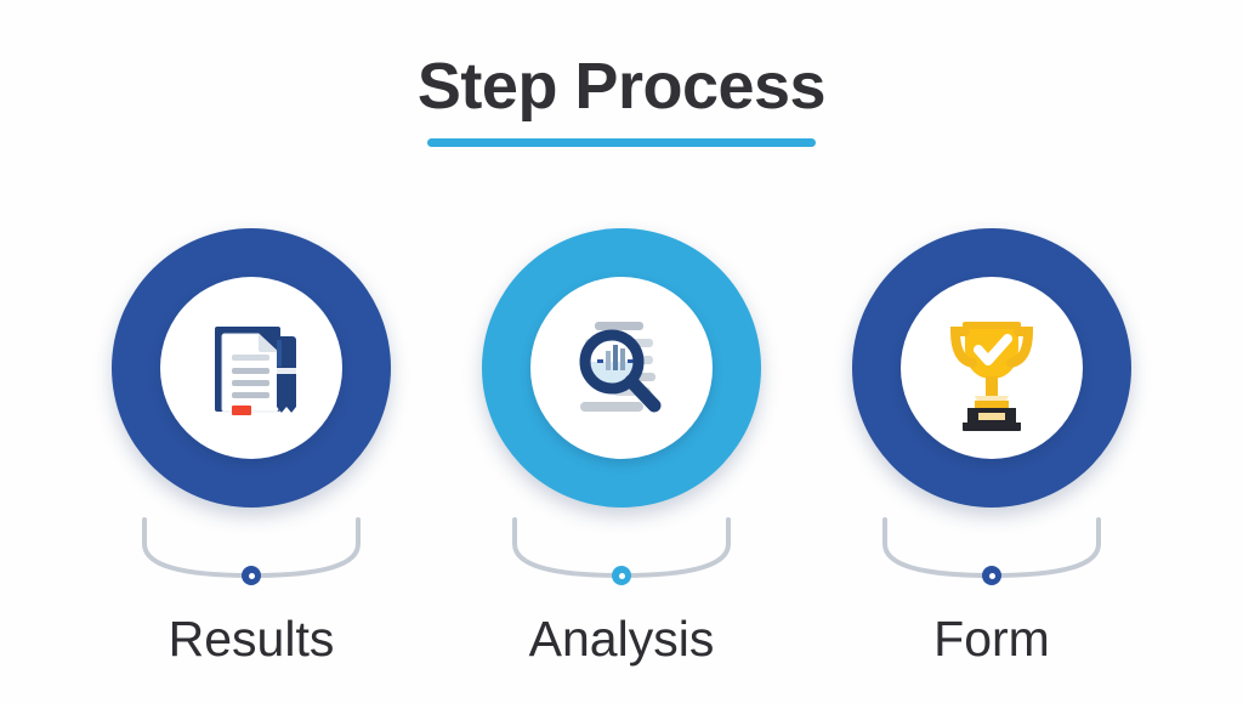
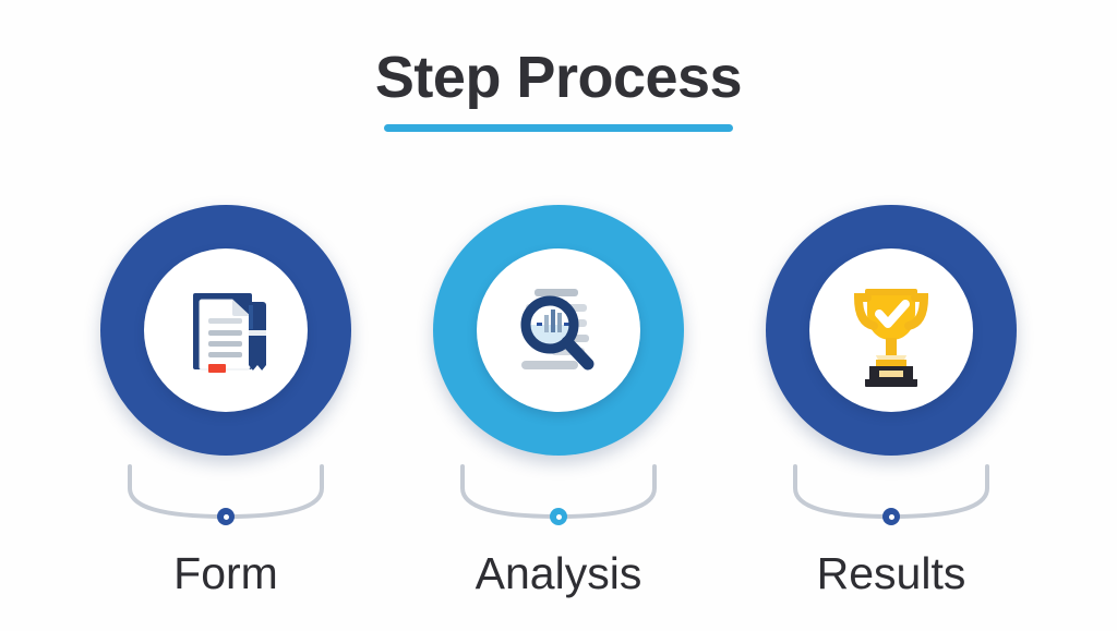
  Step Process
- Results
+ Form
  Analysis
- Form
+ Results
